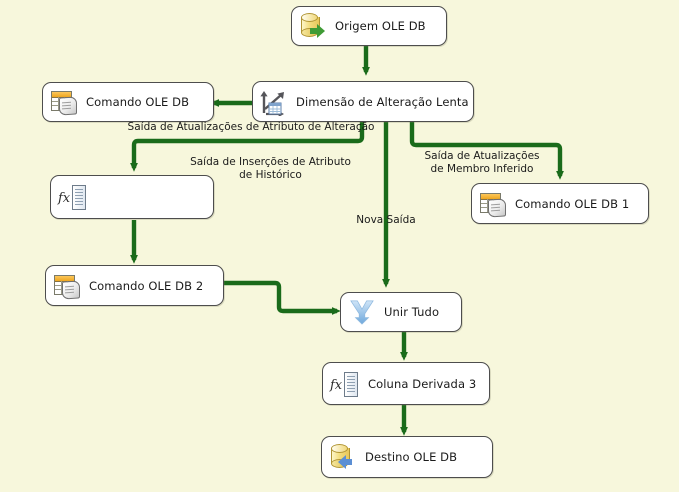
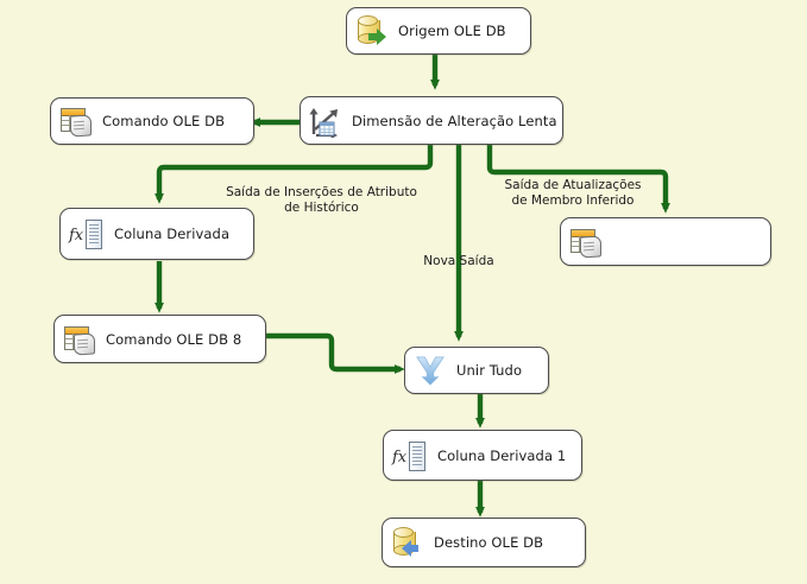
  Origem OLE DB
  Dimensão de Alteração Lenta
  Comando OLE DB
- Comando OLE DB 1
- Comando OLE DB 2
+ Comando OLE DB 8
  fx
+ Coluna Derivada
  Unir Tudo
  fx
- Coluna Derivada 3
+ Coluna Derivada 1
  Destino OLE DB
- Saída de Atualizações de Atributo de Alteração
  Saída de Inserções de Atributo
  de Histórico
  Saída de Atualizações
  de Membro Inferido
  Nova Saída
